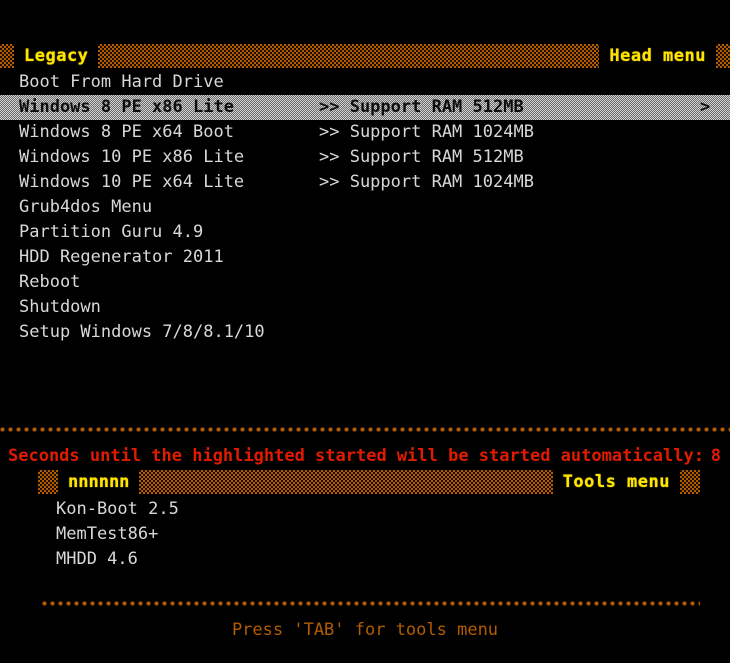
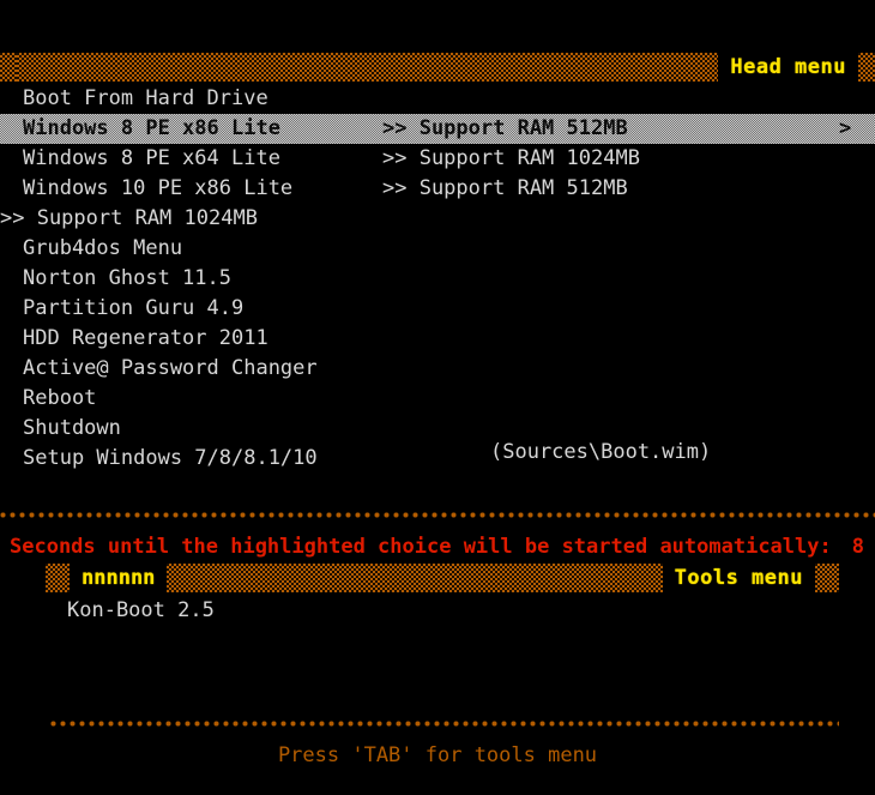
- Legacy
  Head menu
  Boot From Hard Drive
  Windows 8 PE x86 Lite
  >> Support RAM 512MB
  >
- Windows 8 PE x64 Boot
+ Windows 8 PE x64 Lite
  >> Support RAM 1024MB
  Windows 10 PE x86 Lite
  >> Support RAM 512MB
- Windows 10 PE x64 Lite
  >> Support RAM 1024MB
  Grub4dos Menu
+ Norton Ghost 11.5
  Partition Guru 4.9
  HDD Regenerator 2011
+ Active@ Password Changer
  Reboot
  Shutdown
  Setup Windows 7/8/8.1/10
+ (Sources\Boot.wim)
- Seconds until the highlighted started will be started automatically:
+ Seconds until the highlighted choice will be started automatically:
  8
  nnnnnn
  Tools menu
  Kon-Boot 2.5
- MemTest86+
- MHDD 4.6
  Press 'TAB' for tools menu
